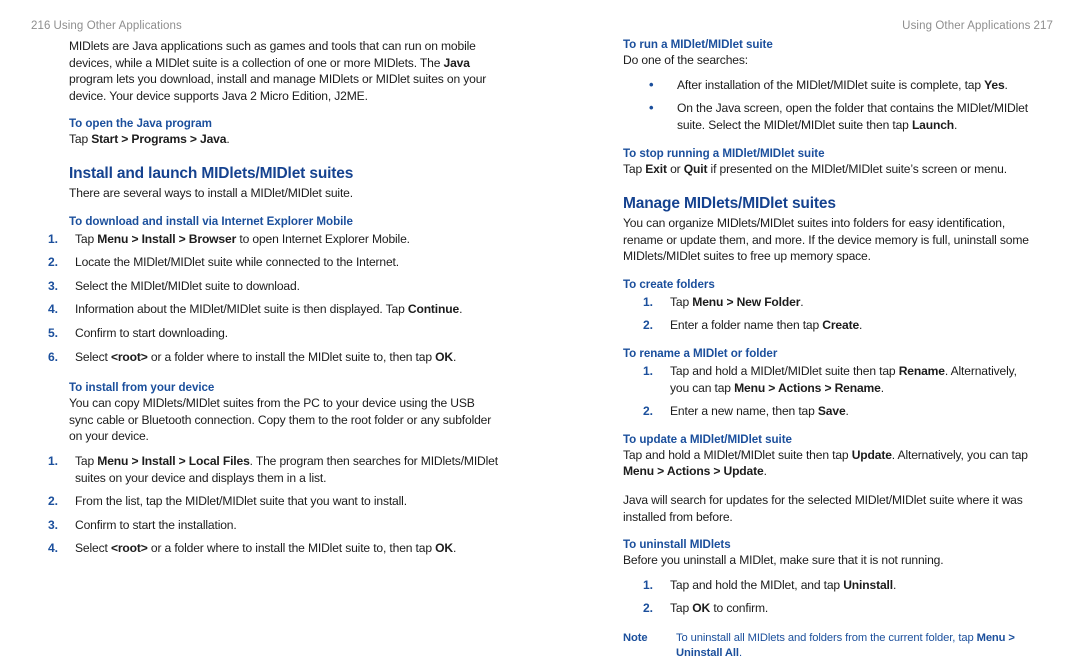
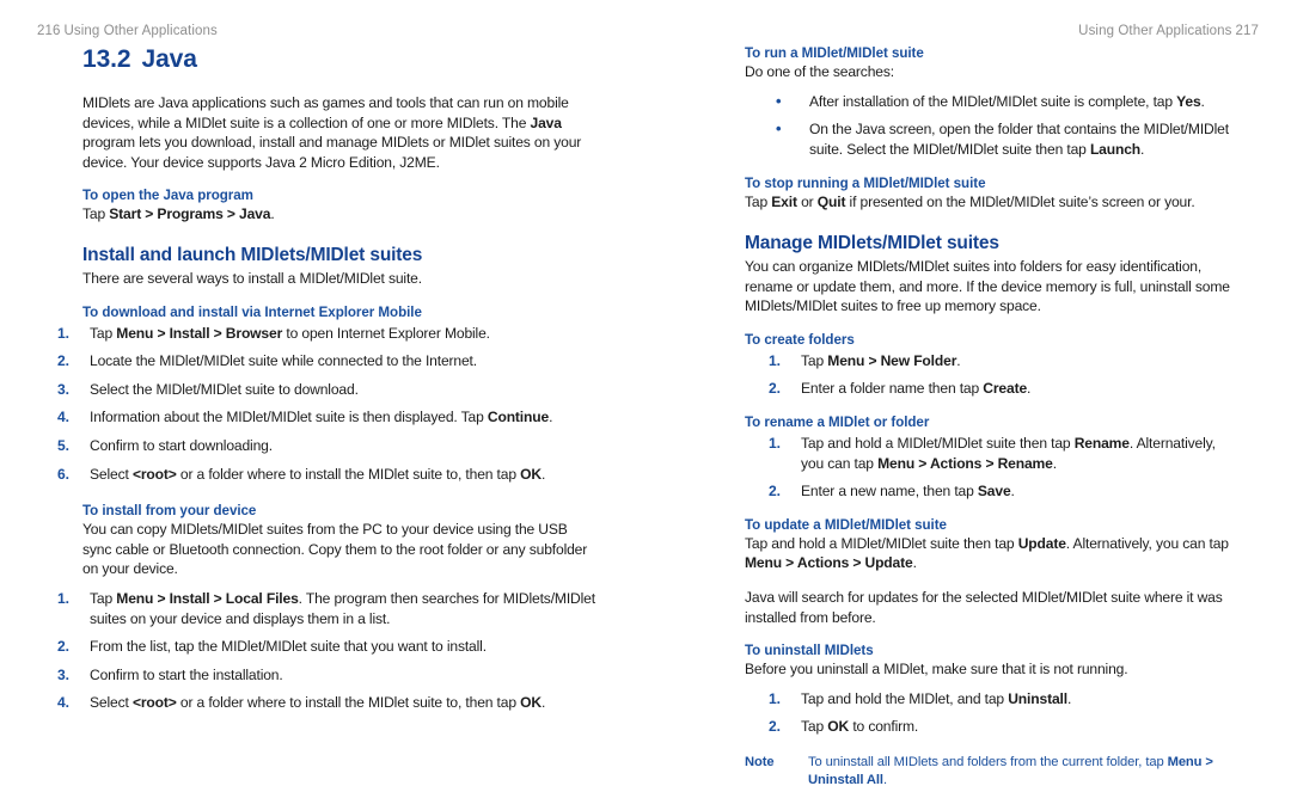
  216 Using Other Applications
  Using Other Applications 217
+ 13.2 Java
  MIDlets are Java applications such as games and tools that can run on mobile devices, while a MIDlet suite is a collection of one or more MIDlets. The Java program lets you download, install and manage MIDlets or MIDlet suites on your device. Your device supports Java 2 Micro Edition, J2ME.
  To open the Java program
  Tap Start > Programs > Java.
  Install and launch MIDlets/MIDlet suites
  There are several ways to install a MIDlet/MIDlet suite.
  To download and install via Internet Explorer Mobile
  1.
  Tap Menu > Install > Browser to open Internet Explorer Mobile.
  2.
  Locate the MIDlet/MIDlet suite while connected to the Internet.
  3.
  Select the MIDlet/MIDlet suite to download.
  4.
  Information about the MIDlet/MIDlet suite is then displayed. Tap Continue.
  5.
  Confirm to start downloading.
  6.
  Select <root> or a folder where to install the MIDlet suite to, then tap OK.
  To install from your device
  You can copy MIDlets/MIDlet suites from the PC to your device using the USB sync cable or Bluetooth connection. Copy them to the root folder or any subfolder on your device.
  1.
  Tap Menu > Install > Local Files. The program then searches for MIDlets/MIDlet suites on your device and displays them in a list.
  2.
  From the list, tap the MIDlet/MIDlet suite that you want to install.
  3.
  Confirm to start the installation.
  4.
  Select <root> or a folder where to install the MIDlet suite to, then tap OK.
  To run a MIDlet/MIDlet suite
  Do one of the searches:
  •
  After installation of the MIDlet/MIDlet suite is complete, tap Yes.
  •
  On the Java screen, open the folder that contains the MIDlet/MIDlet suite. Select the MIDlet/MIDlet suite then tap Launch.
  To stop running a MIDlet/MIDlet suite
- Tap Exit or Quit if presented on the MIDlet/MIDlet suite’s screen or menu.
+ Tap Exit or Quit if presented on the MIDlet/MIDlet suite’s screen or your.
  Manage MIDlets/MIDlet suites
  You can organize MIDlets/MIDlet suites into folders for easy identification, rename or update them, and more. If the device memory is full, uninstall some MIDlets/MIDlet suites to free up memory space.
  To create folders
  1.
  Tap Menu > New Folder.
  2.
  Enter a folder name then tap Create.
  To rename a MIDlet or folder
  1.
  Tap and hold a MIDlet/MIDlet suite then tap Rename. Alternatively, you can tap Menu > Actions > Rename.
  2.
  Enter a new name, then tap Save.
  To update a MIDlet/MIDlet suite
  Tap and hold a MIDlet/MIDlet suite then tap Update. Alternatively, you can tap Menu > Actions > Update.
  Java will search for updates for the selected MIDlet/MIDlet suite where it was installed from before.
  To uninstall MIDlets
  Before you uninstall a MIDlet, make sure that it is not running.
  1.
  Tap and hold the MIDlet, and tap Uninstall.
  2.
  Tap OK to confirm.
  Note
  To uninstall all MIDlets and folders from the current folder, tap Menu > Uninstall All.
